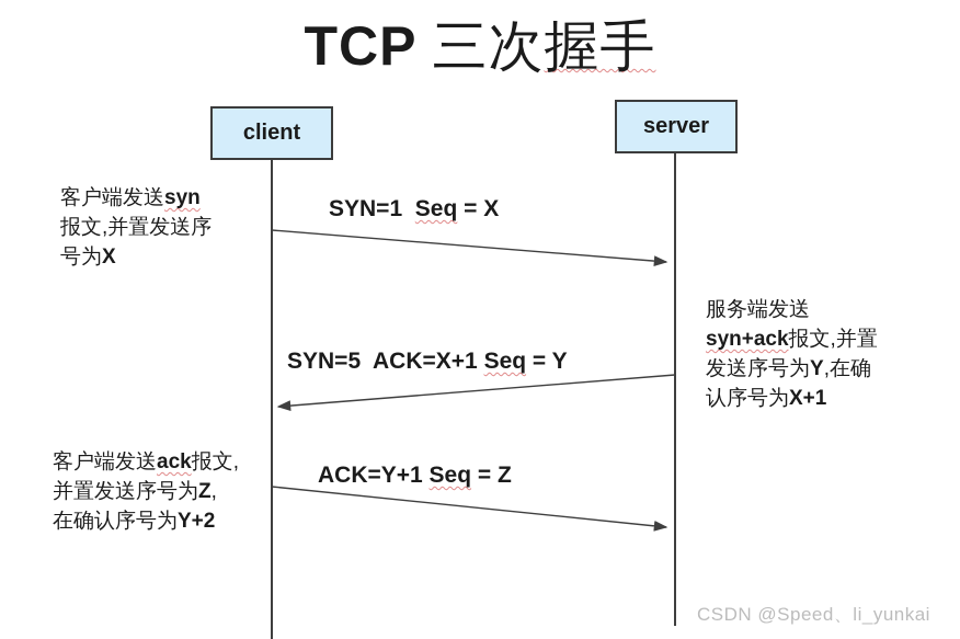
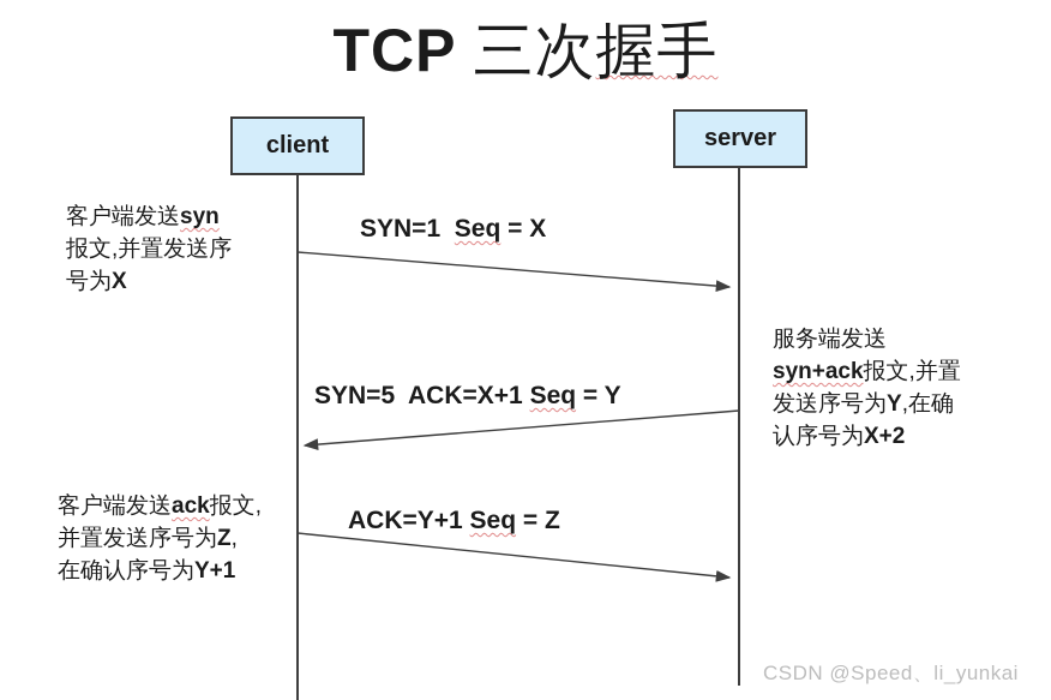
  TCP 三次握手
  client
  server
  SYN=1 Seq = X
  SYN=5 ACK=X+1 Seq = Y
  ACK=Y+1 Seq = Z
  客户端发送syn
  报文,并置发送序
  号为X
  服务端发送
  syn+ack报文,并置
  发送序号为Y,在确
- 认序号为X+1
+ 认序号为X+2
  客户端发送ack报文,
  并置发送序号为Z,
- 在确认序号为Y+2
+ 在确认序号为Y+1
  CSDN @Speed、li_yunkai
